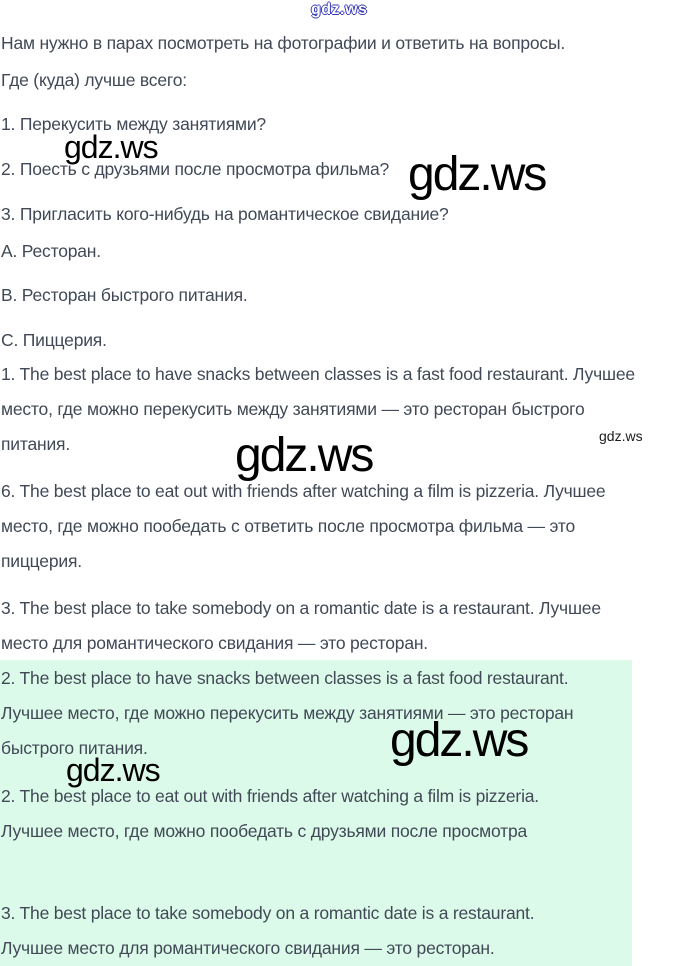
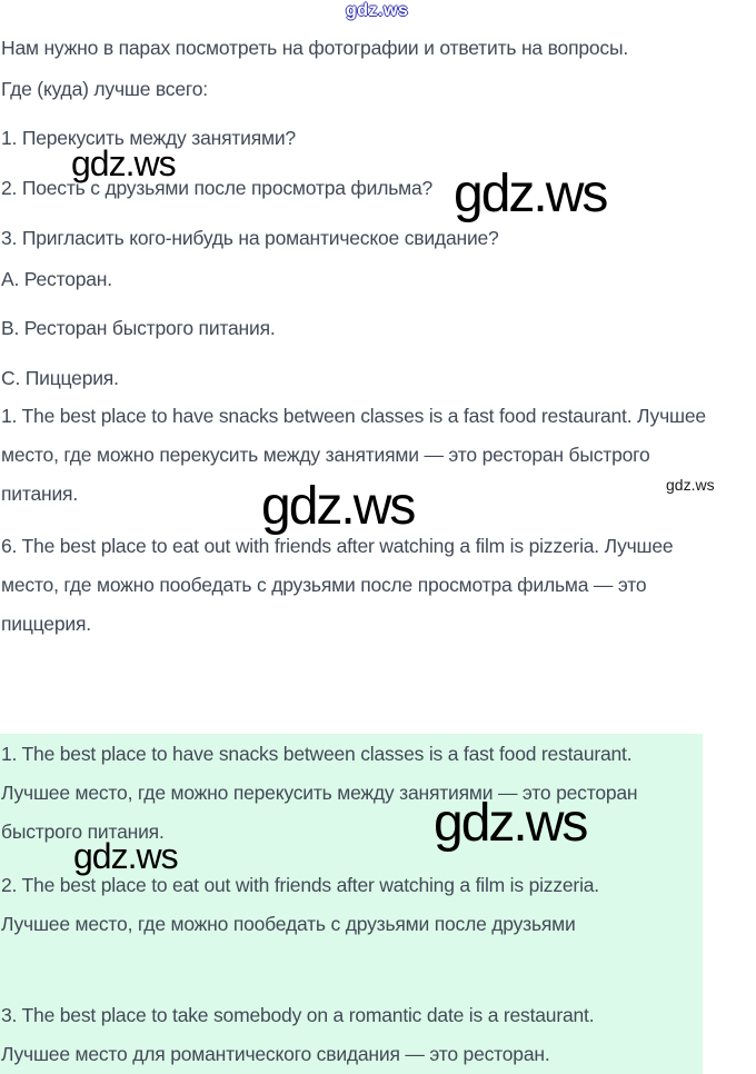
  gdz.ws
  Нам нужно в парах посмотреть на фотографии и ответить на вопросы.
  Где (куда) лучше всего:
  1. Перекусить между занятиями?
  2. Поесть с друзьями после просмотра фильма?
  3. Пригласить кого-нибудь на романтическое свидание?
  А. Ресторан.
  В. Ресторан быстрого питания.
  С. Пиццерия.
  1. The best place to have snacks between classes is a fast food restaurant. Лучшее
  место, где можно перекусить между занятиями — это ресторан быстрого
  питания.
  6. The best place to eat out with friends after watching a film is pizzeria. Лучшее
- место, где можно пообедать с ответить после просмотра фильма — это
+ место, где можно пообедать с друзьями после просмотра фильма — это
  пиццерия.
- 3. The best place to take somebody on a romantic date is a restaurant. Лучшее
- место для романтического свидания — это ресторан.
- 2. The best place to have snacks between classes is a fast food restaurant.
+ 1. The best place to have snacks between classes is a fast food restaurant.
  Лучшее место, где можно перекусить между занятиями — это ресторан
  быстрого питания.
  2. The best place to eat out with friends after watching a film is pizzeria.
- Лучшее место, где можно пообедать с друзьями после просмотра
+ Лучшее место, где можно пообедать с друзьями после друзьями
  3. The best place to take somebody on a romantic date is a restaurant.
  Лучшее место для романтического свидания — это ресторан.
  gdz.ws
  gdz.ws
  gdz.ws
  gdz.ws
  gdz.ws
  gdz.ws
